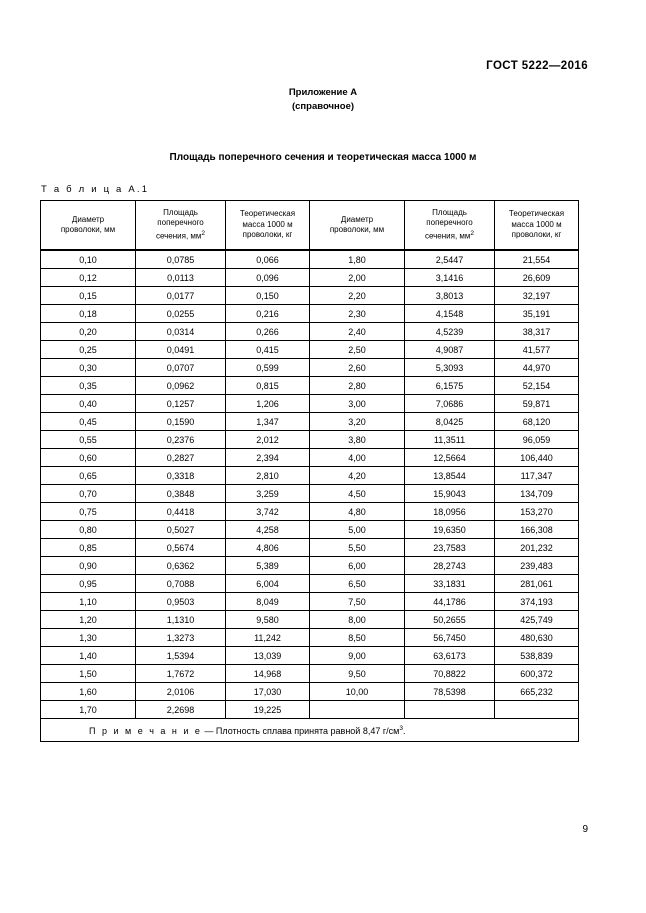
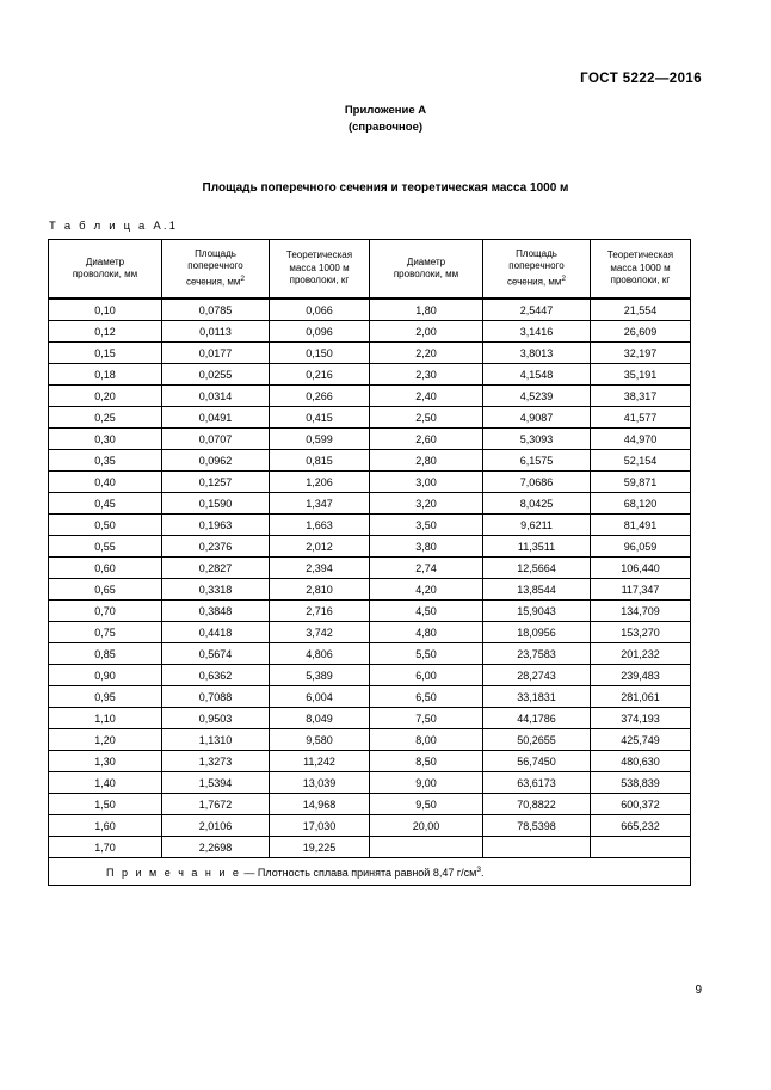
  ГОСТ 5222—2016
  Приложение А
  (справочное)
  Площадь поперечного сечения и теоретическая масса 1000 м
  Т а б л и ц а А.1
  Диаметр проволоки, мм	Площадь поперечного сечения, мм	Теоретическая масса 1000 м проволоки, кг	Диаметр проволоки, мм	Площадь поперечного сечения, мм	Теоретическая масса 1000 м проволоки, кг
  0,10	0,0785	0,066	1,80	2,5447	21,554
  0,12	0,0113	0,096	2,00	3,1416	26,609
  0,15	0,0177	0,150	2,20	3,8013	32,197
  0,18	0,0255	0,216	2,30	4,1548	35,191
  0,20	0,0314	0,266	2,40	4,5239	38,317
  0,25	0,0491	0,415	2,50	4,9087	41,577
  0,30	0,0707	0,599	2,60	5,3093	44,970
  0,35	0,0962	0,815	2,80	6,1575	52,154
  0,40	0,1257	1,206	3,00	7,0686	59,871
  0,45	0,1590	1,347	3,20	8,0425	68,120
+ 0,50	0,1963	1,663	3,50	9,6211	81,491
  0,55	0,2376	2,012	3,80	11,3511	96,059
- 0,60	0,2827	2,394	4,00	12,5664	106,440
+ 0,60	0,2827	2,394	2,74	12,5664	106,440
  0,65	0,3318	2,810	4,20	13,8544	117,347
- 0,70	0,3848	3,259	4,50	15,9043	134,709
+ 0,70	0,3848	2,716	4,50	15,9043	134,709
  0,75	0,4418	3,742	4,80	18,0956	153,270
- 0,80	0,5027	4,258	5,00	19,6350	166,308
  0,85	0,5674	4,806	5,50	23,7583	201,232
  0,90	0,6362	5,389	6,00	28,2743	239,483
  0,95	0,7088	6,004	6,50	33,1831	281,061
  1,10	0,9503	8,049	7,50	44,1786	374,193
  1,20	1,1310	9,580	8,00	50,2655	425,749
  1,30	1,3273	11,242	8,50	56,7450	480,630
  1,40	1,5394	13,039	9,00	63,6173	538,839
  1,50	1,7672	14,968	9,50	70,8822	600,372
- 1,60	2,0106	17,030	10,00	78,5398	665,232
+ 1,60	2,0106	17,030	20,00	78,5398	665,232
  1,70	2,2698	19,225
  П р и м е ч а н и е — Плотность сплава принята равной 8,47 г/см .
  9
